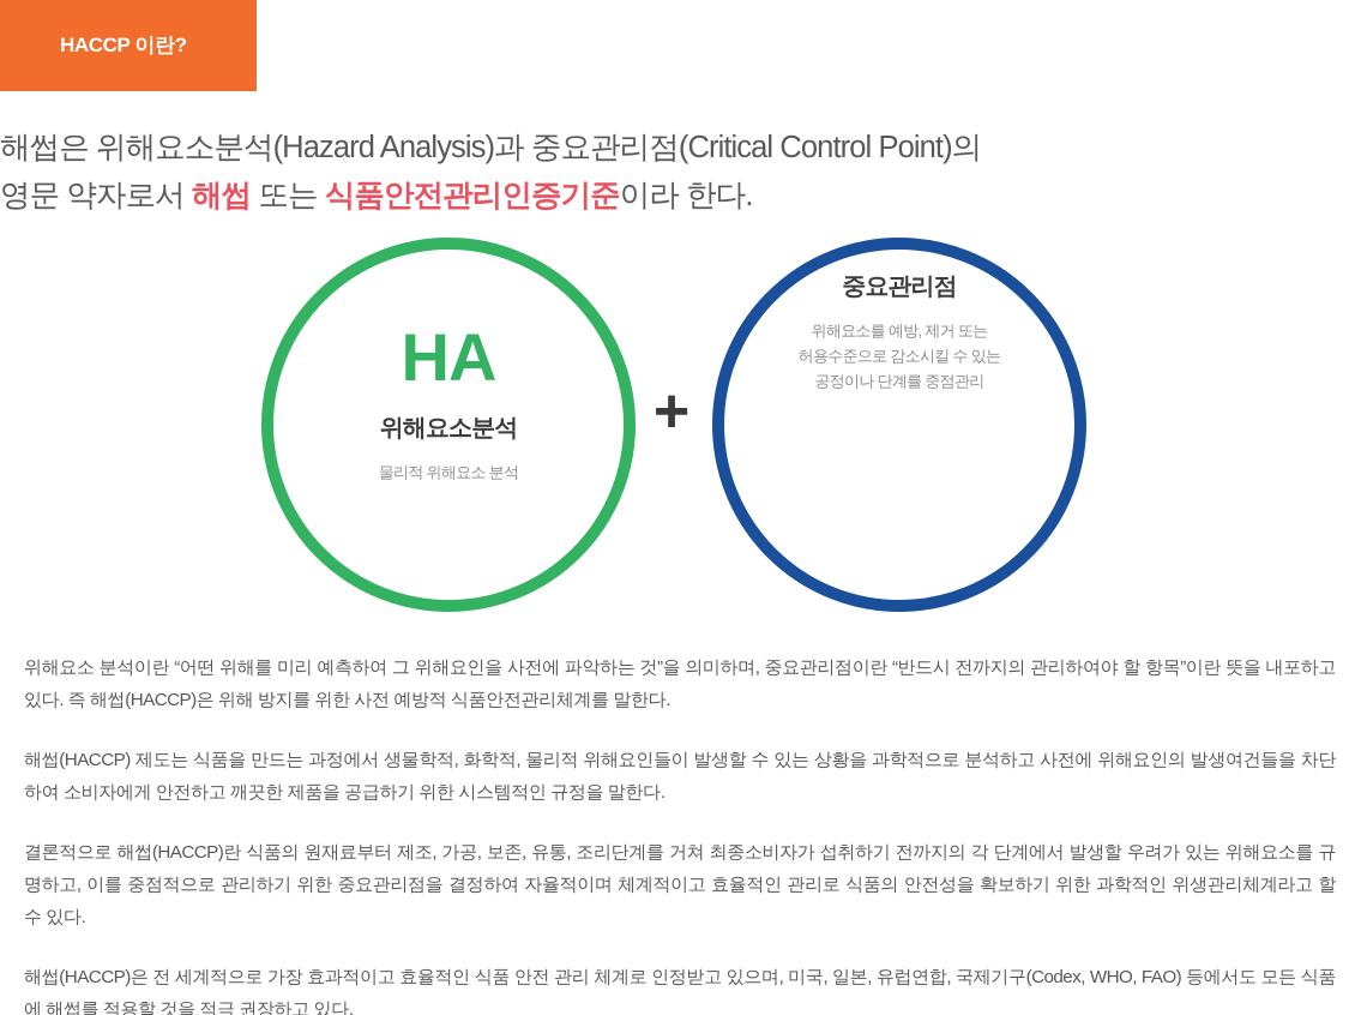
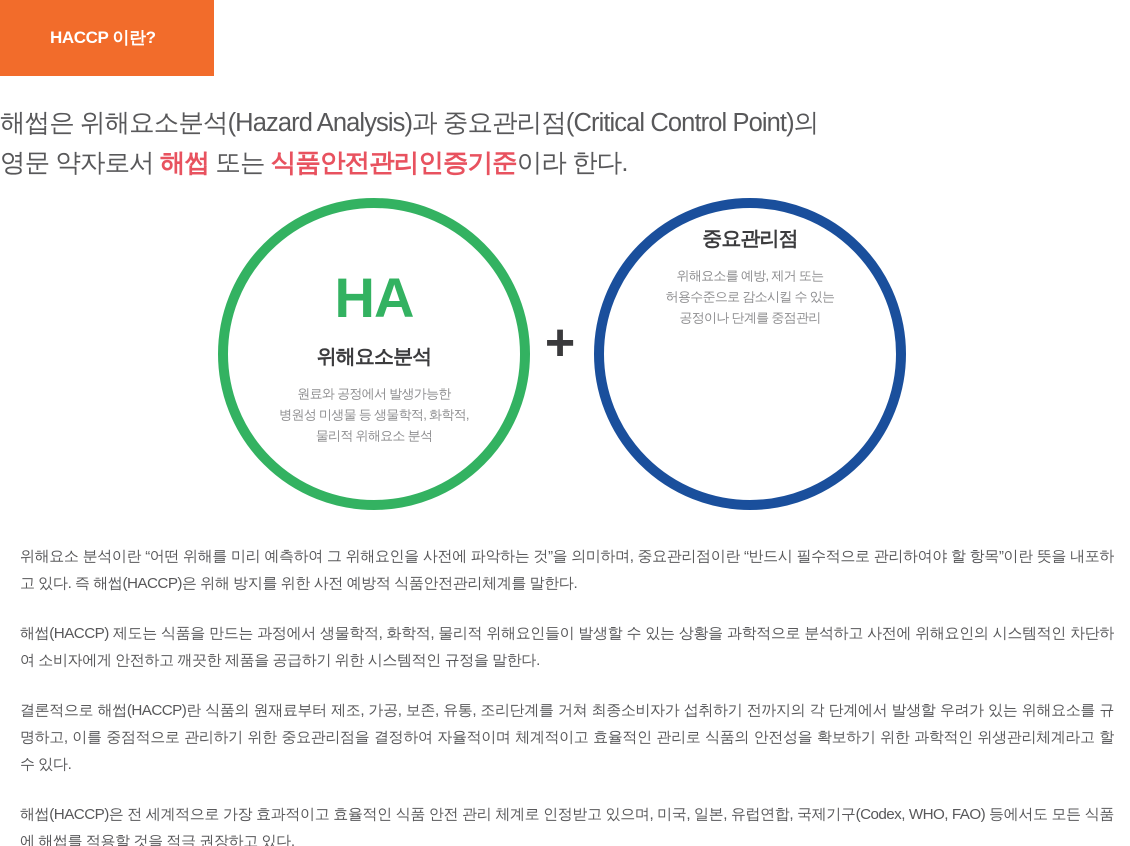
  HACCP 이란?
  해썹은 위해요소분석(Hazard Analysis)과 중요관리점(Critical Control Point)의
  영문 약자로서 해썹 또는 식품안전관리인증기준이라 한다.
  HA
  위해요소분석
+ 원료와 공정에서 발생가능한
+ 병원성 미생물 등 생물학적, 화학적,
  물리적 위해요소 분석
  +
  중요관리점
  위해요소를 예방, 제거 또는
  허용수준으로 감소시킬 수 있는
  공정이나 단계를 중점관리
- 위해요소 분석이란 “어떤 위해를 미리 예측하여 그 위해요인을 사전에 파악하는 것”을 의미하며, 중요관리점이란 “반드시 전까지의 관리하여야 할 항목”이란 뜻을 내포하고 있다. 즉 해썹(HACCP)은 위해 방지를 위한 사전 예방적 식품안전관리체계를 말한다.
+ 위해요소 분석이란 “어떤 위해를 미리 예측하여 그 위해요인을 사전에 파악하는 것”을 의미하며, 중요관리점이란 “반드시 필수적으로 관리하여야 할 항목”이란 뜻을 내포하고 있다. 즉 해썹(HACCP)은 위해 방지를 위한 사전 예방적 식품안전관리체계를 말한다.
- 해썹(HACCP) 제도는 식품을 만드는 과정에서 생물학적, 화학적, 물리적 위해요인들이 발생할 수 있는 상황을 과학적으로 분석하고 사전에 위해요인의 발생여건들을 차단하여 소비자에게 안전하고 깨끗한 제품을 공급하기 위한 시스템적인 규정을 말한다.
+ 해썹(HACCP) 제도는 식품을 만드는 과정에서 생물학적, 화학적, 물리적 위해요인들이 발생할 수 있는 상황을 과학적으로 분석하고 사전에 위해요인의 시스템적인 차단하여 소비자에게 안전하고 깨끗한 제품을 공급하기 위한 시스템적인 규정을 말한다.
  결론적으로 해썹(HACCP)란 식품의 원재료부터 제조, 가공, 보존, 유통, 조리단계를 거쳐 최종소비자가 섭취하기 전까지의 각 단계에서 발생할 우려가 있는 위해요소를 규명하고, 이를 중점적으로 관리하기 위한 중요관리점을 결정하여 자율적이며 체계적이고 효율적인 관리로 식품의 안전성을 확보하기 위한 과학적인 위생관리체계라고 할 수 있다.
  해썹(HACCP)은 전 세계적으로 가장 효과적이고 효율적인 식품 안전 관리 체계로 인정받고 있으며, 미국, 일본, 유럽연합, 국제기구(Codex, WHO, FAO) 등에서도 모든 식품에 해썹를 적용할 것을 적극 권장하고 있다.
